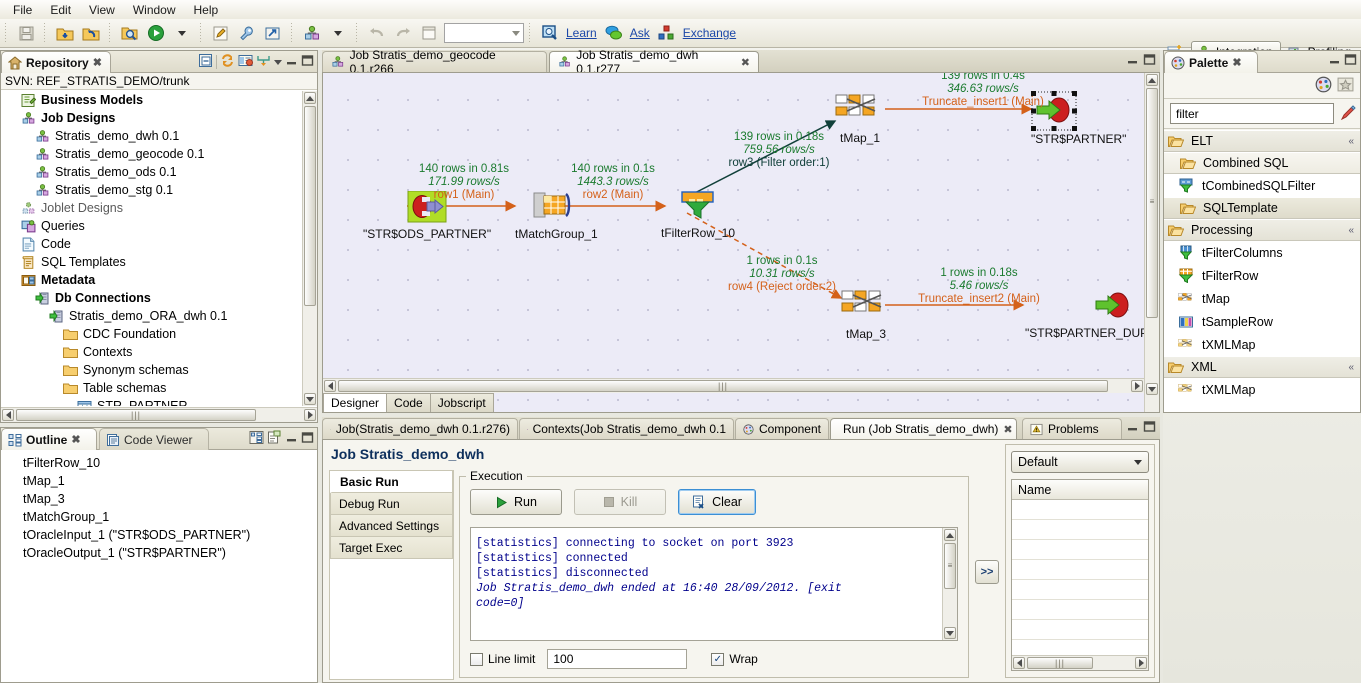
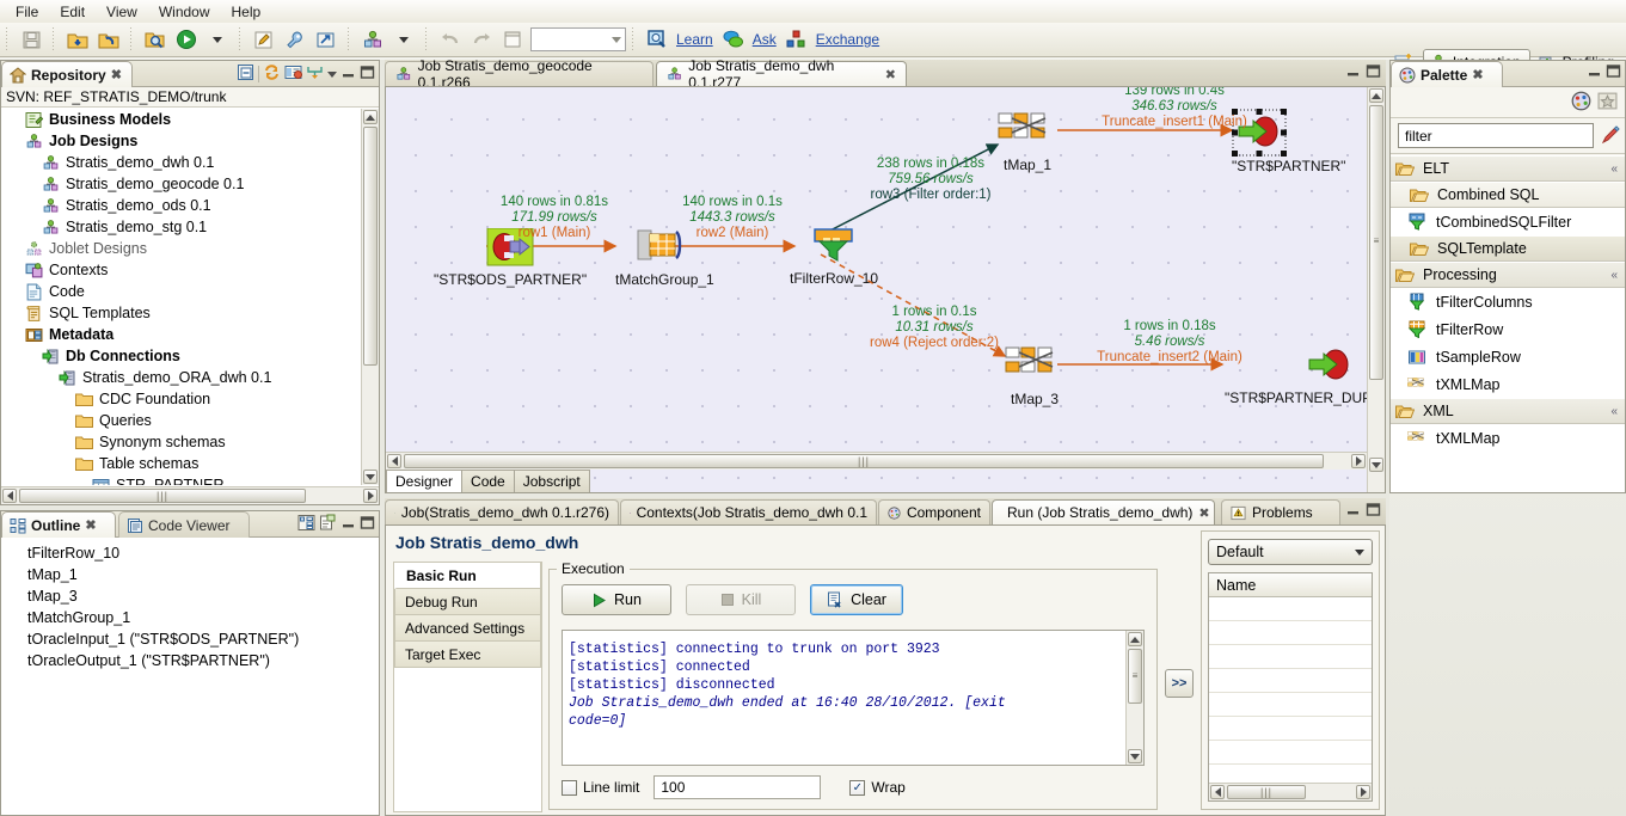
  File
  Edit
  View
  Window
  Help
  Learn
  Ask
  Exchange
  Repository
  ✖
  SVN: REF_STRATIS_DEMO/trunk
  Business Models
  Job Designs
  Stratis_demo_dwh 0.1
  Stratis_demo_geocode 0.1
  Stratis_demo_ods 0.1
  Stratis_demo_stg 0.1
  Joblet Designs
- Queries
+ Contexts
  Code
  SQL Templates
  Metadata
  Db Connections
  Stratis_demo_ORA_dwh 0.1
  CDC Foundation
- Contexts
+ Queries
  Synonym schemas
  Table schemas
  |||
  Outline
  ✖
  Code Viewer
  tFilterRow_10
  tMap_1
  tMap_3
  tMatchGroup_1
  tOracleInput_1 ("STR$ODS_PARTNER")
  tOracleOutput_1 ("STR$PARTNER")
  Job Stratis_demo_geocode 0.1.r266
  Job Stratis_demo_dwh 0.1.r277
  ✖
  "STR$ODS_PARTNER"
  tMatchGroup_1
  tFilterRow_10
  tMap_1
  "STR$PARTNER"
  tMap_3
  140 rows in 0.81s
  171.99 rows/s
  row1 (Main)
  140 rows in 0.1s
  1443.3 rows/s
  row2 (Main)
- 139 rows in 0.18s
+ 238 rows in 0.18s
  759.56 rows/s
  row3 (Filter order:1)
  1 rows in 0.1s
  10.31 rows/s
  row4 (Reject order:2)
  139 rows in 0.4s
  346.63 rows/s
  Truncate_insert1 (Main)
  1 rows in 0.18s
  5.46 rows/s
  Truncate_insert2 (Main)
  ≡
  |||
  Designer
  Code
  Jobscript
  Palette
  ✖
  filter
  ELT
  «
  Combined SQL
  tCombinedSQLFilter
  SQLTemplate
  Processing
  «
  tFilterColumns
  tFilterRow
- tMap
  tSampleRow
  tXMLMap
  XML
  «
  tXMLMap
  Job(Stratis_demo_dwh 0.1.r276)
  Contexts(Job Stratis_demo_dwh 0.1
  Component
  Run (Job Stratis_demo_dwh)
  ✖
  Problems
  Job Stratis_demo_dwh
  Basic Run
  Debug Run
  Advanced Settings
  Target Exec
  Execution
  Run
  Kill
  Clear
- [statistics] connecting to socket on port 3923
+ [statistics] connecting to trunk on port 3923
  [statistics] connected
  [statistics] disconnected
- Job Stratis_demo_dwh ended at 16:40 28/09/2012. [exit
+ Job Stratis_demo_dwh ended at 16:40 28/10/2012. [exit
  code=0]
  ≡
  Line limit
  100
  ✓
  Wrap
  >>
  Default
  Name
  |||
